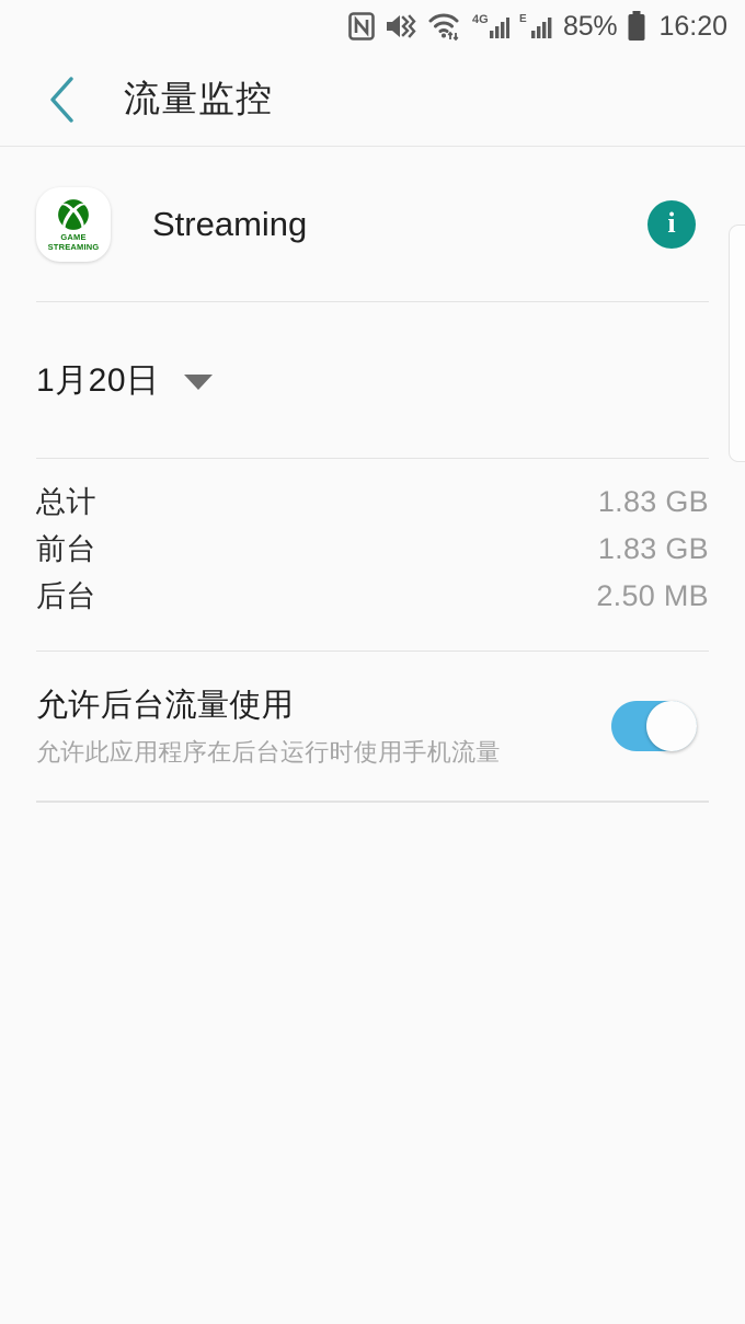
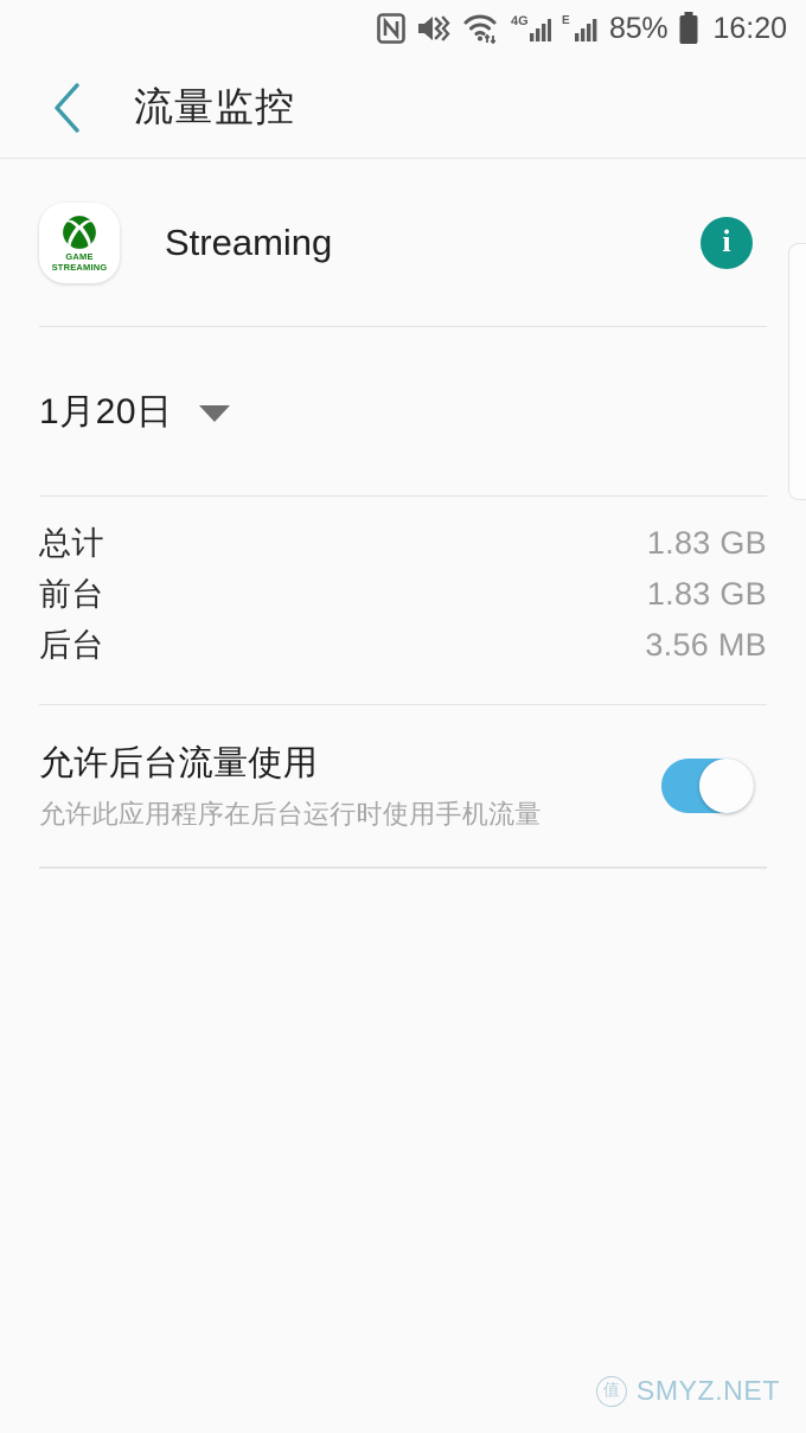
  4G
  E
  85%
  16:20
  流量监控
  GAME
  STREAMING
  Streaming
  i
  1月20日
  总计
  1.83 GB
  前台
  1.83 GB
  后台
- 2.50 MB
+ 3.56 MB
  允许后台流量使用
  允许此应用程序在后台运行时使用手机流量
+ 值
+ SMYZ.NET
